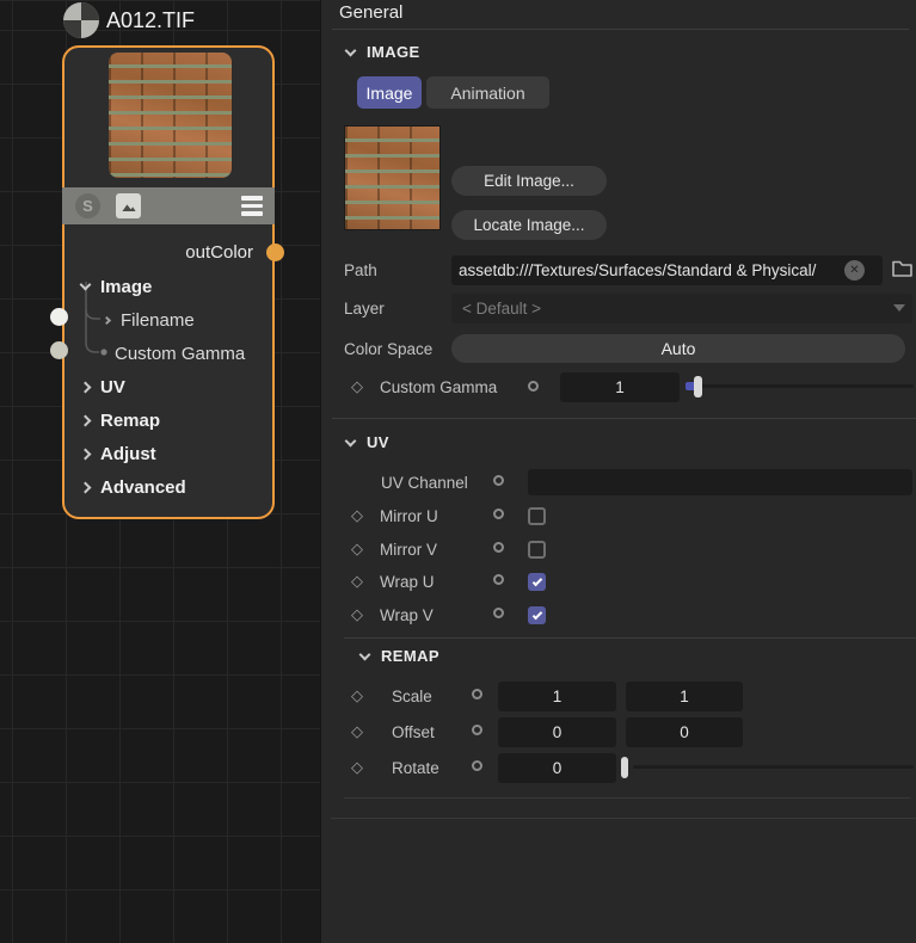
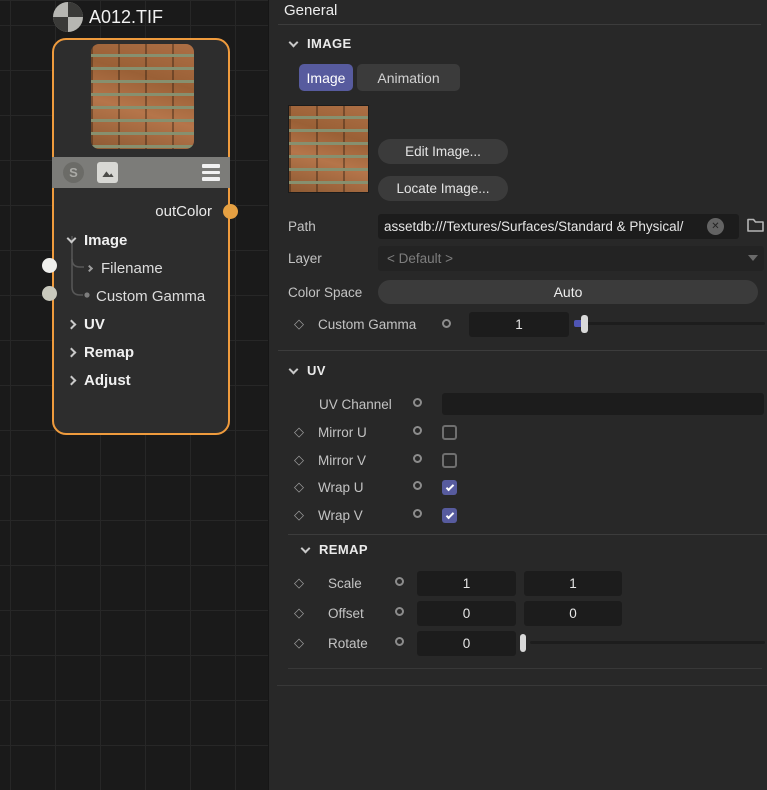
  A012.TIF
  S
  outColor
  Image
  Filename
  Custom Gamma
  UV
  Remap
  Adjust
- Advanced
  General
  IMAGE
  Image
  Animation
  Edit Image...
  Locate Image...
  Path
  assetdb:///Textures/Surfaces/Standard & Physical/
  ✕
  Layer
  < Default >
  Color Space
  Auto
  ◇
  Custom Gamma
  1
  UV
  UV Channel
  ◇
  Mirror U
  ◇
  Mirror V
  ◇
  Wrap U
  ◇
  Wrap V
  REMAP
  ◇
  Scale
  1
  1
  ◇
  Offset
  0
  0
  ◇
  Rotate
  0
